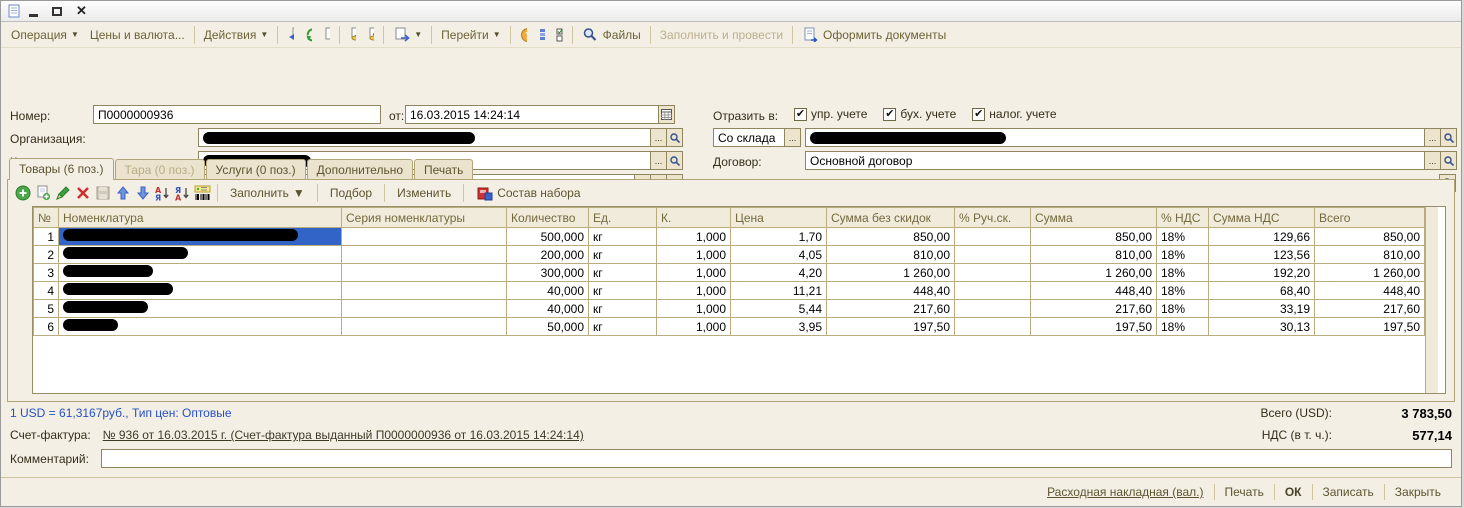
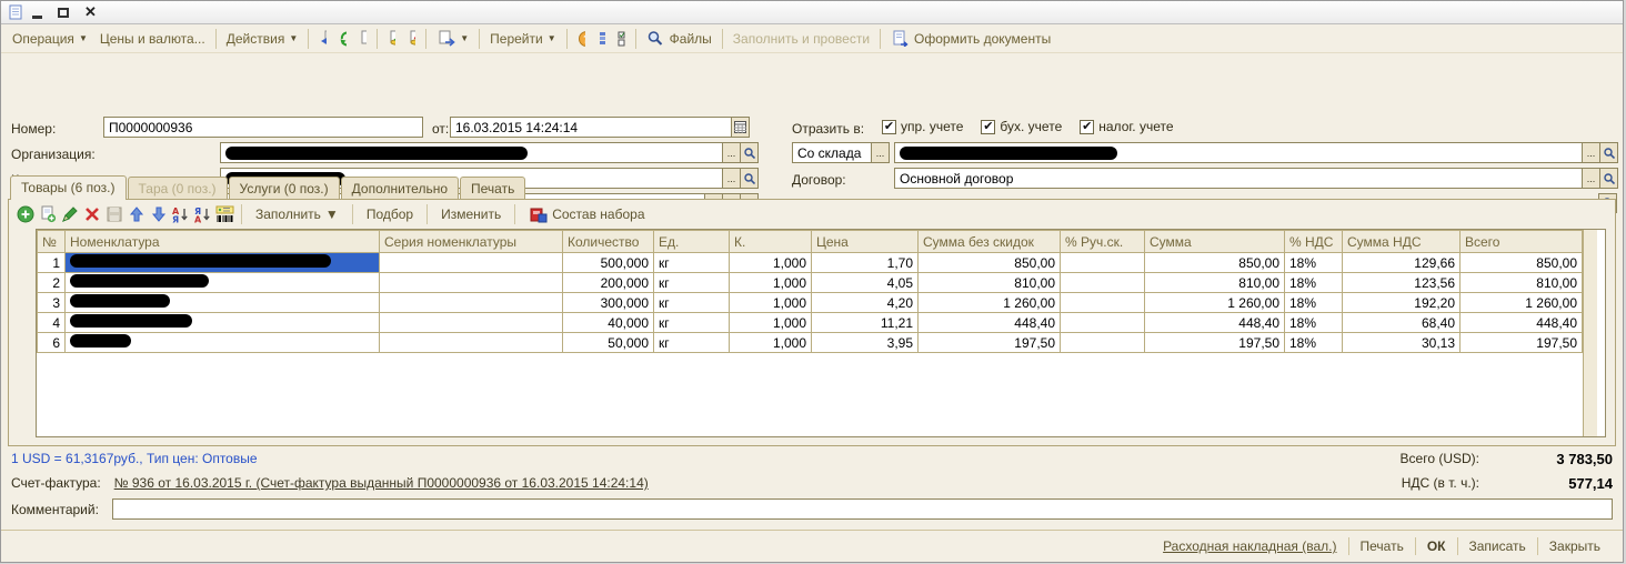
  ✕
  Операция
  ▼
  Цены и валюта...
  Действия
  ▼
  ▼
  Перейти
  ▼
  Файлы
  Заполнить и провести
  Оформить документы
  Номер:
  П0000000936
  от:
  16.03.2015 14:24:14
  Организация:
  ...
  ...
  Отразить в:
  ✔
  упр. учете
  ✔
  бух. учете
  ✔
  налог. учете
  Со склада
  ...
  ...
  Договор:
  Основной договор
  ...
  Товары (6 поз.)
  Тара (0 поз.)
  Услуги (0 поз.)
  Дополнительно
  Печать
  А
  Я
  Я
  А
  Заполнить
  ▼
  Подбор
  Изменить
  Состав набора
  №	Номенклатура	Серия номенклатуры	Количество	Ед.	К.	Цена	Сумма без скидок	% Руч.ск.	Сумма	% НДС	Сумма НДС	Всего
  1			500,000	кг	1,000	1,70	850,00		850,00	18%	129,66	850,00
  2			200,000	кг	1,000	4,05	810,00		810,00	18%	123,56	810,00
  3			300,000	кг	1,000	4,20	1 260,00		1 260,00	18%	192,20	1 260,00
  4			40,000	кг	1,000	11,21	448,40		448,40	18%	68,40	448,40
- 5			40,000	кг	1,000	5,44	217,60		217,60	18%	33,19	217,60
  6			50,000	кг	1,000	3,95	197,50		197,50	18%	30,13	197,50
  1 USD = 61,3167руб., Тип цен: Оптовые
  Всего (USD):
  3 783,50
  Счет-фактура:
  № 936 от 16.03.2015 г. (Счет-фактура выданный П0000000936 от 16.03.2015 14:24:14)
  НДС (в т. ч.):
  577,14
  Комментарий:
  Расходная накладная (вал.)
  Печать
  ОК
  Записать
  Закрыть
